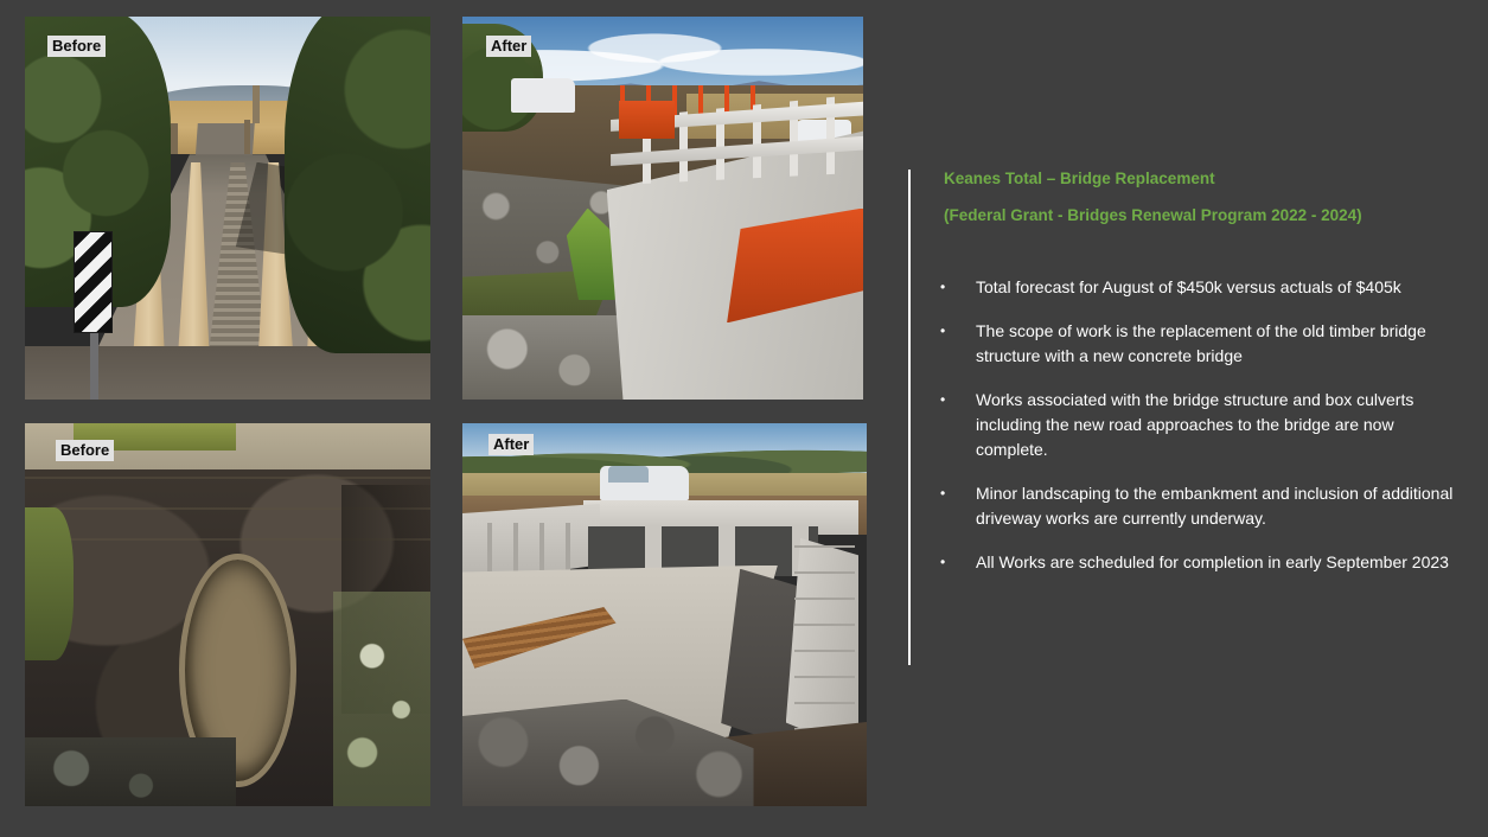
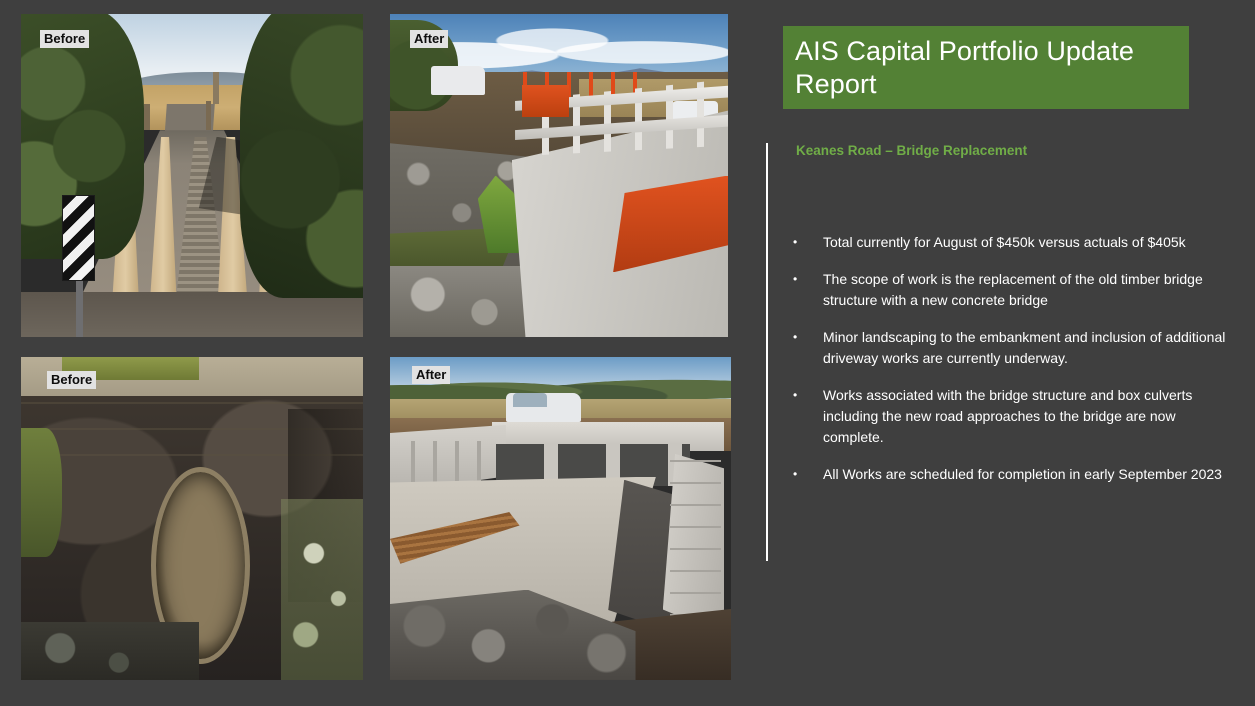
  Before
  After
  Before
  After
+ AIS Capital Portfolio Update Report
- Keanes Total – Bridge Replacement
+ Keanes Road – Bridge Replacement
- (Federal Grant - Bridges Renewal Program 2022 - 2024)
  •
- Total forecast for August of $450k versus actuals of $405k
+ Total currently for August of $450k versus actuals of $405k
  •
  The scope of work is the replacement of the old timber bridge structure with a new concrete bridge
  •
- Works associated with the bridge structure and box culverts including the new road approaches to the bridge are now complete.
+ Minor landscaping to the embankment and inclusion of additional driveway works are currently underway.
  •
- Minor landscaping to the embankment and inclusion of additional driveway works are currently underway.
+ Works associated with the bridge structure and box culverts including the new road approaches to the bridge are now complete.
  •
  All Works are scheduled for completion in early September 2023
